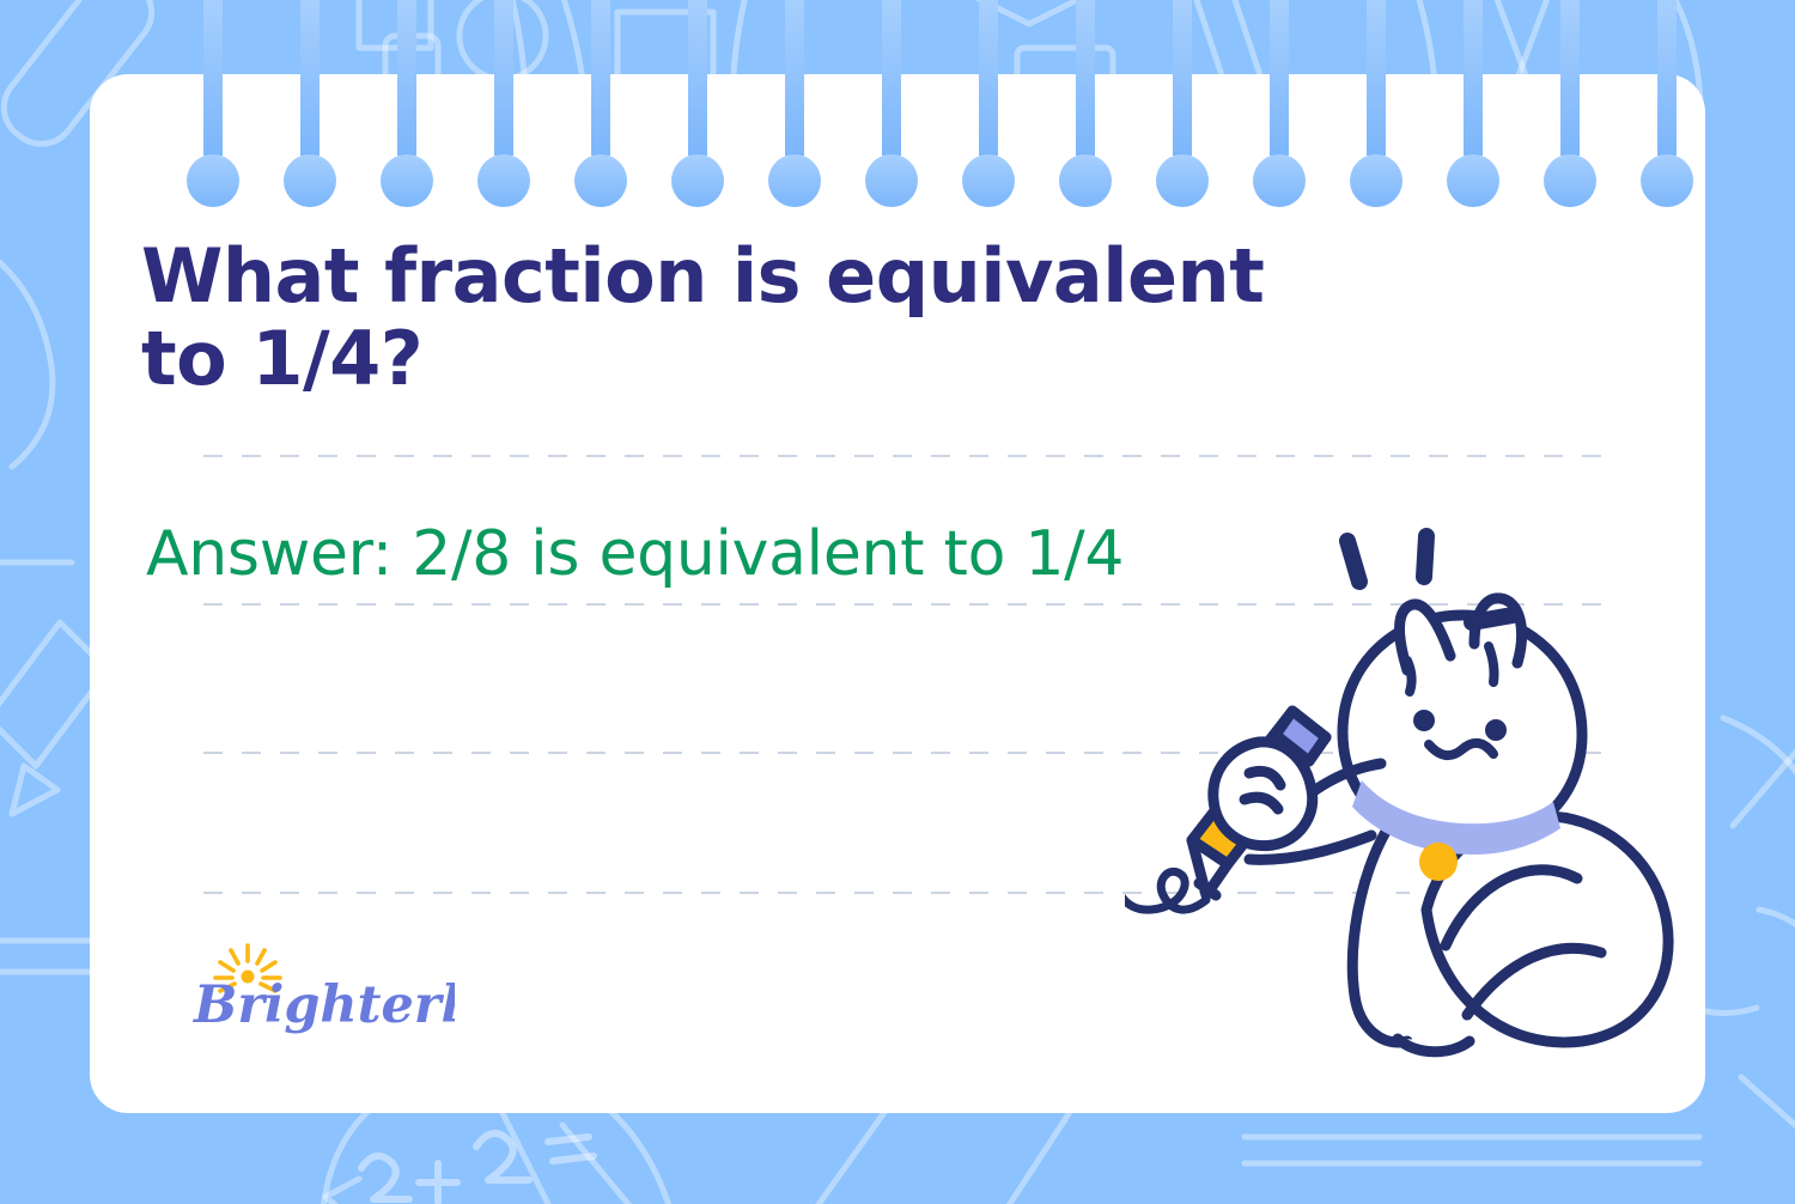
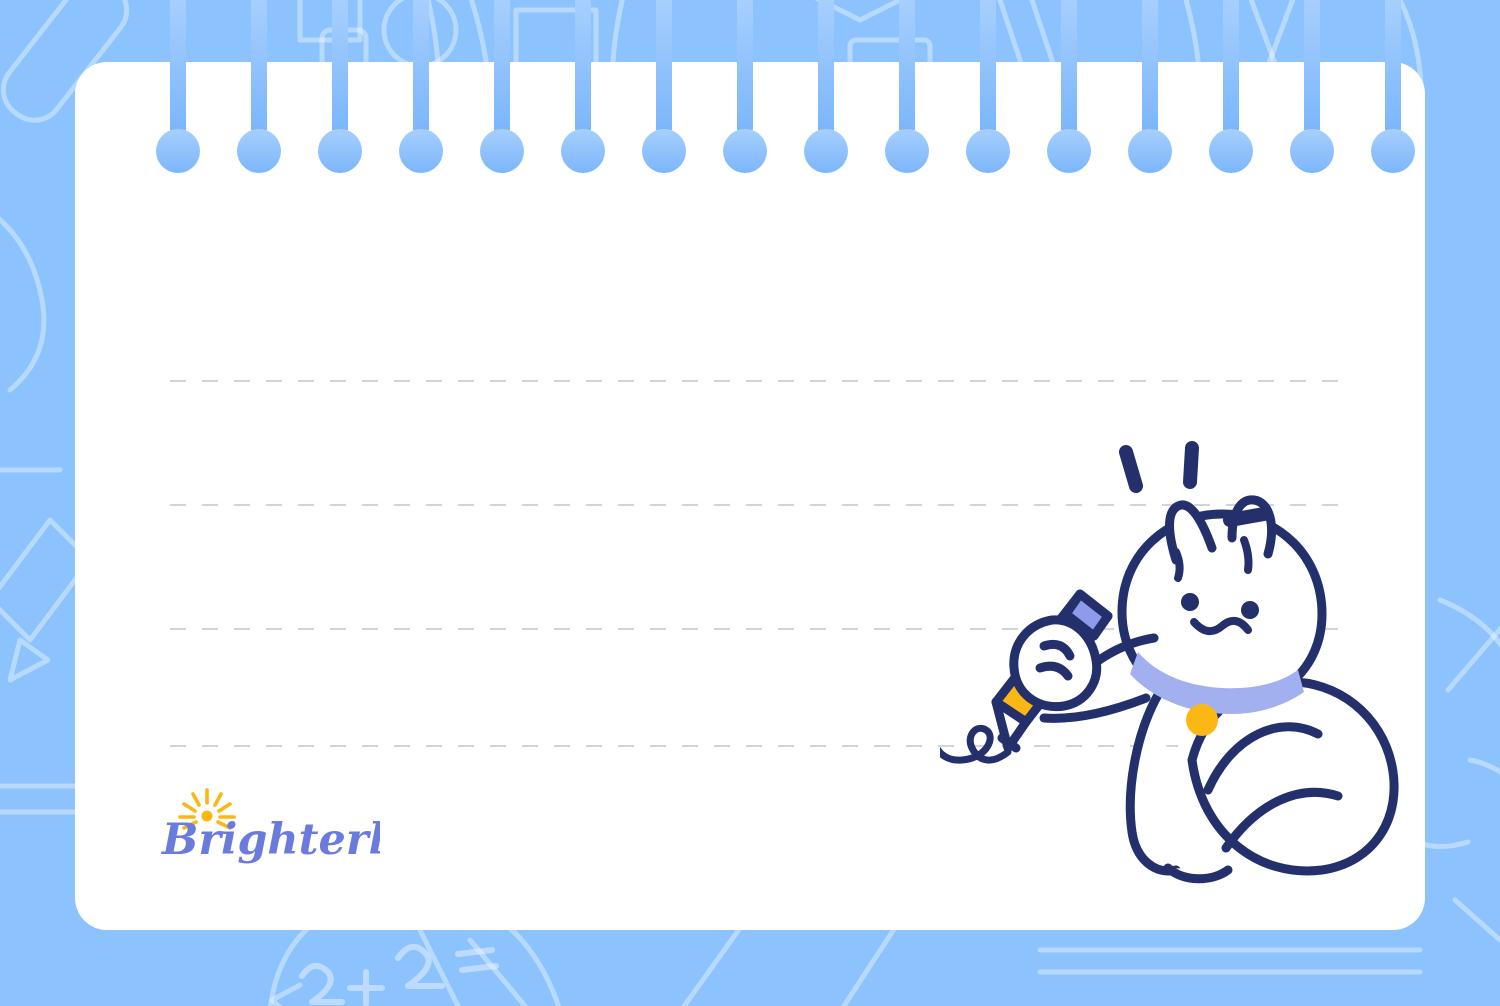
- What fraction is equivalent to 1/4?
- Answer: 2/8 is equivalent to 1/4
  Brighterl
